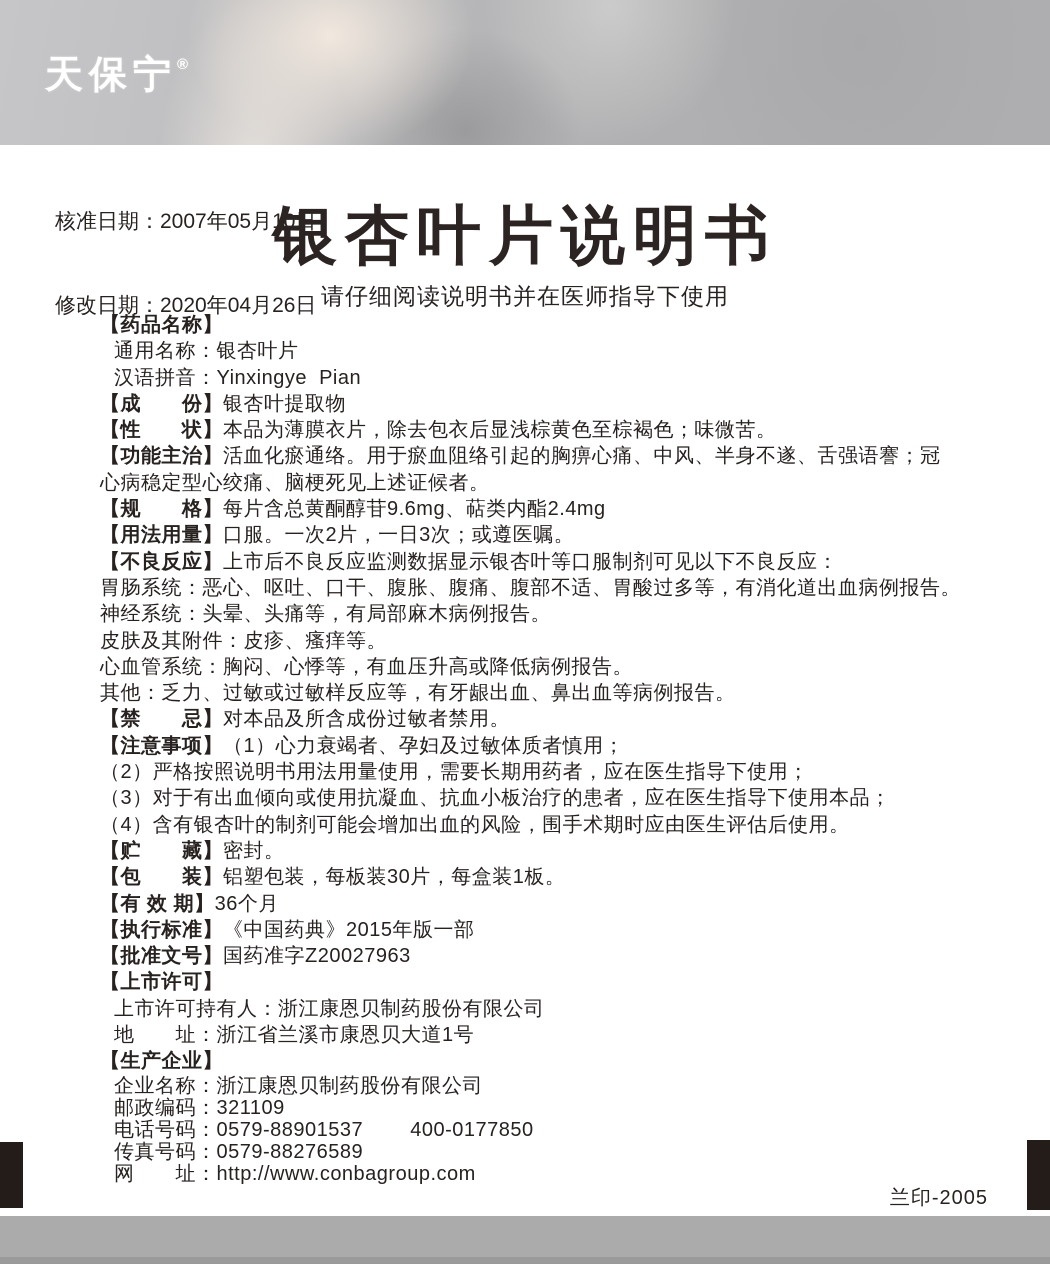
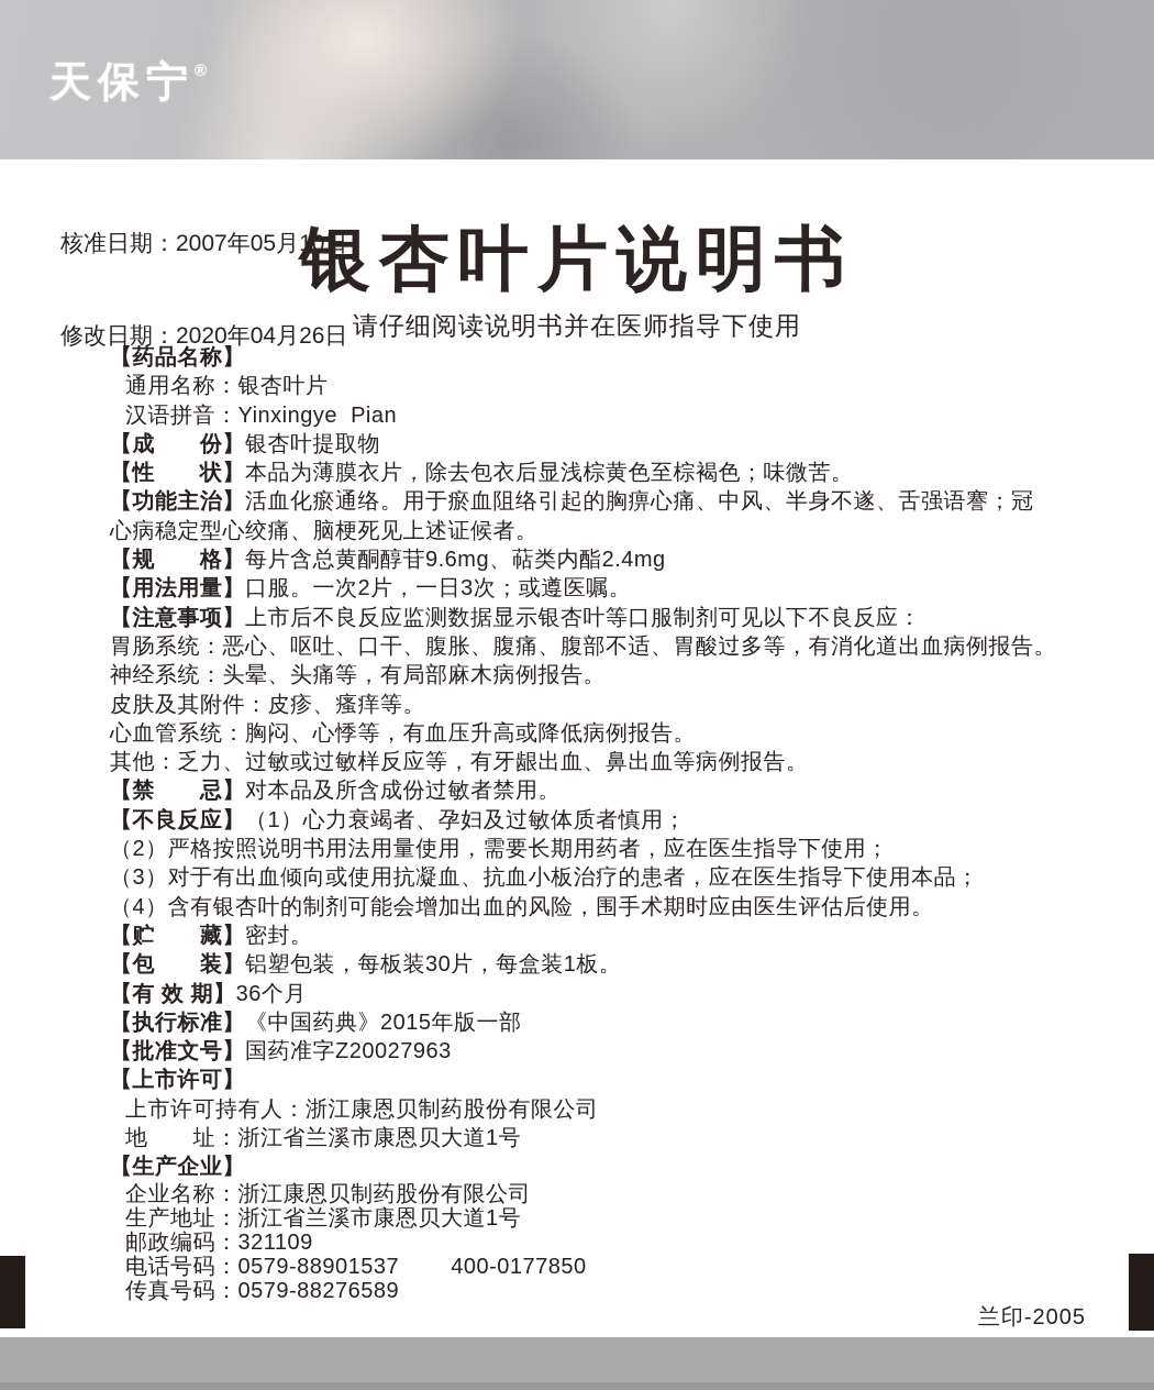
  天保宁®
  核准日期：2007年05月10日
  修改日期：2020年04月26日
  银杏叶片说明书
  请仔细阅读说明书并在医师指导下使用
  【药品名称】
  通用名称：银杏叶片
  汉语拼音：Yinxingye Pian
  【成 份】银杏叶提取物
  【性 状】本品为薄膜衣片，除去包衣后显浅棕黄色至棕褐色；味微苦。
  【功能主治】活血化瘀通络。用于瘀血阻络引起的胸痹心痛、中风、半身不遂、舌强语謇；冠
  心病稳定型心绞痛、脑梗死见上述证候者。
  【规 格】每片含总黄酮醇苷9.6mg、萜类内酯2.4mg
  【用法用量】口服。一次2片，一日3次；或遵医嘱。
- 【不良反应】上市后不良反应监测数据显示银杏叶等口服制剂可见以下不良反应：
+ 【注意事项】上市后不良反应监测数据显示银杏叶等口服制剂可见以下不良反应：
  胃肠系统：恶心、呕吐、口干、腹胀、腹痛、腹部不适、胃酸过多等，有消化道出血病例报告。
  神经系统：头晕、头痛等，有局部麻木病例报告。
  皮肤及其附件：皮疹、瘙痒等。
  心血管系统：胸闷、心悸等，有血压升高或降低病例报告。
  其他：乏力、过敏或过敏样反应等，有牙龈出血、鼻出血等病例报告。
  【禁 忌】对本品及所含成份过敏者禁用。
- 【注意事项】（1）心力衰竭者、孕妇及过敏体质者慎用；
+ 【不良反应】（1）心力衰竭者、孕妇及过敏体质者慎用；
  （2）严格按照说明书用法用量使用，需要长期用药者，应在医生指导下使用；
  （3）对于有出血倾向或使用抗凝血、抗血小板治疗的患者，应在医生指导下使用本品；
  （4）含有银杏叶的制剂可能会增加出血的风险，围手术期时应由医生评估后使用。
  【贮 藏】密封。
  【包 装】铝塑包装，每板装30片，每盒装1板。
  【有 效 期】36个月
  【执行标准】《中国药典》2015年版一部
  【批准文号】国药准字Z20027963
  【上市许可】
  上市许可持有人：浙江康恩贝制药股份有限公司
  地 址：浙江省兰溪市康恩贝大道1号
  【生产企业】
  企业名称：浙江康恩贝制药股份有限公司
+ 生产地址：浙江省兰溪市康恩贝大道1号
  邮政编码：321109
  电话号码：0579-88901537 400-0177850
  传真号码：0579-88276589
- 网 址：http://www.conbagroup.com
  兰印-2005
